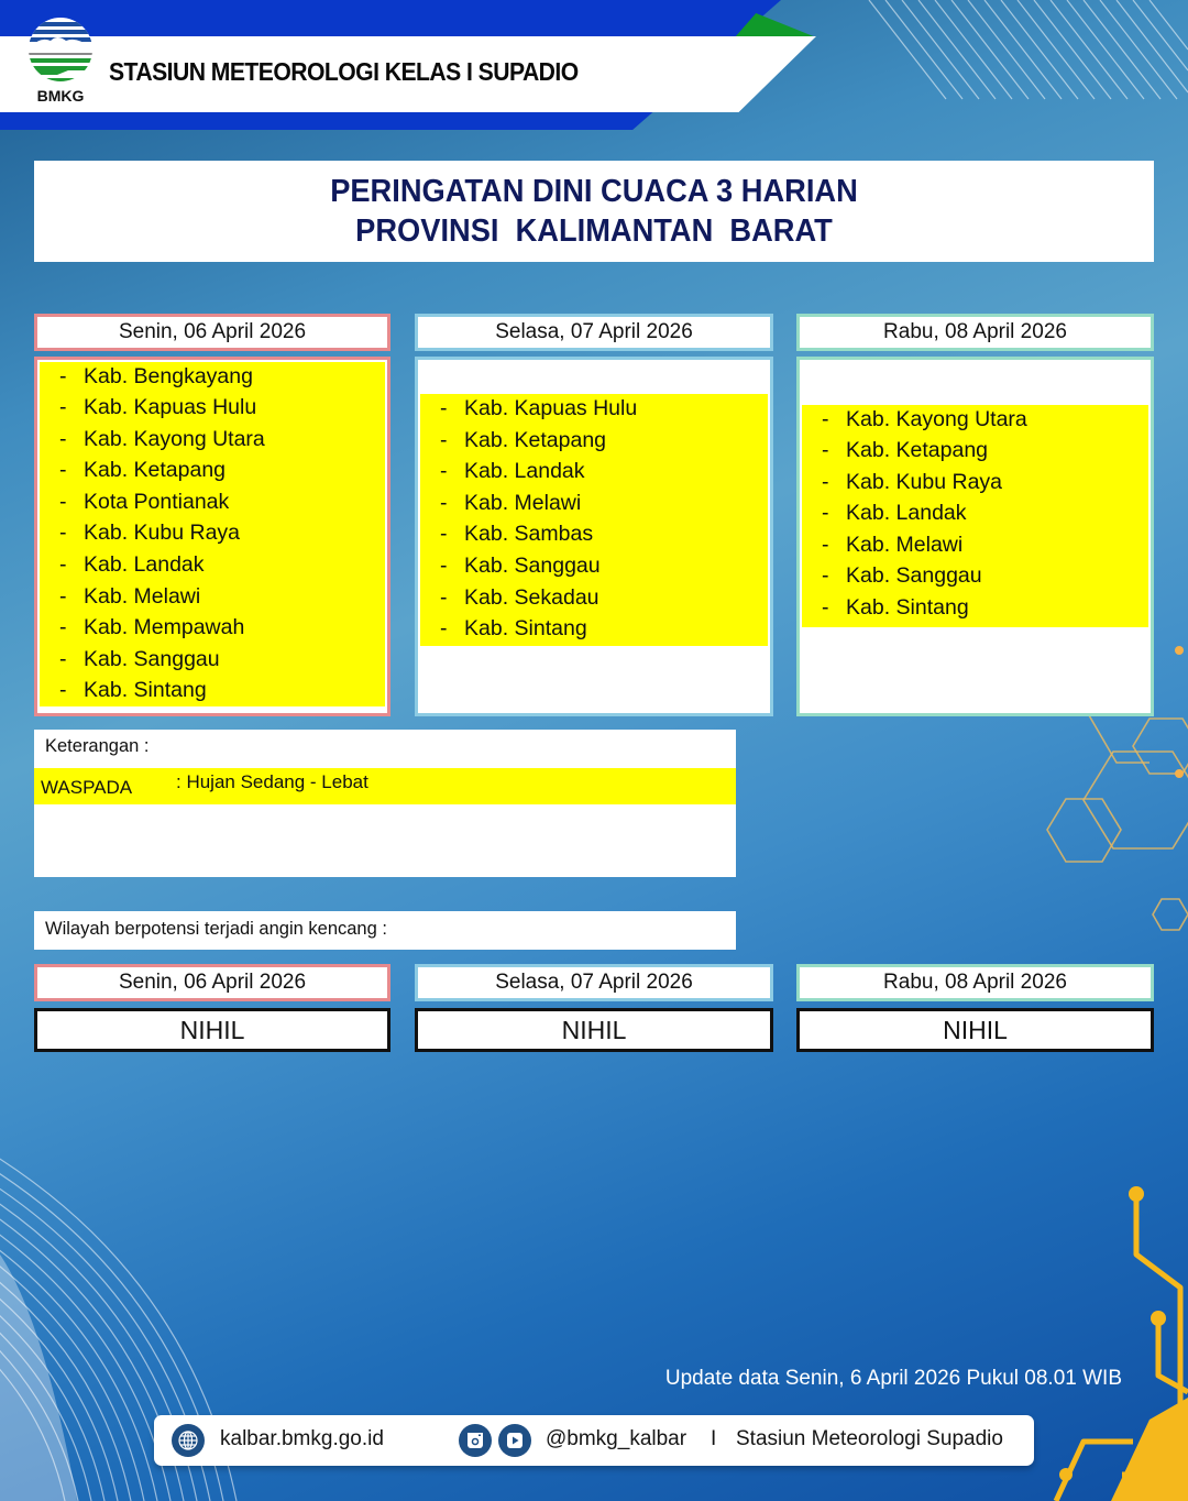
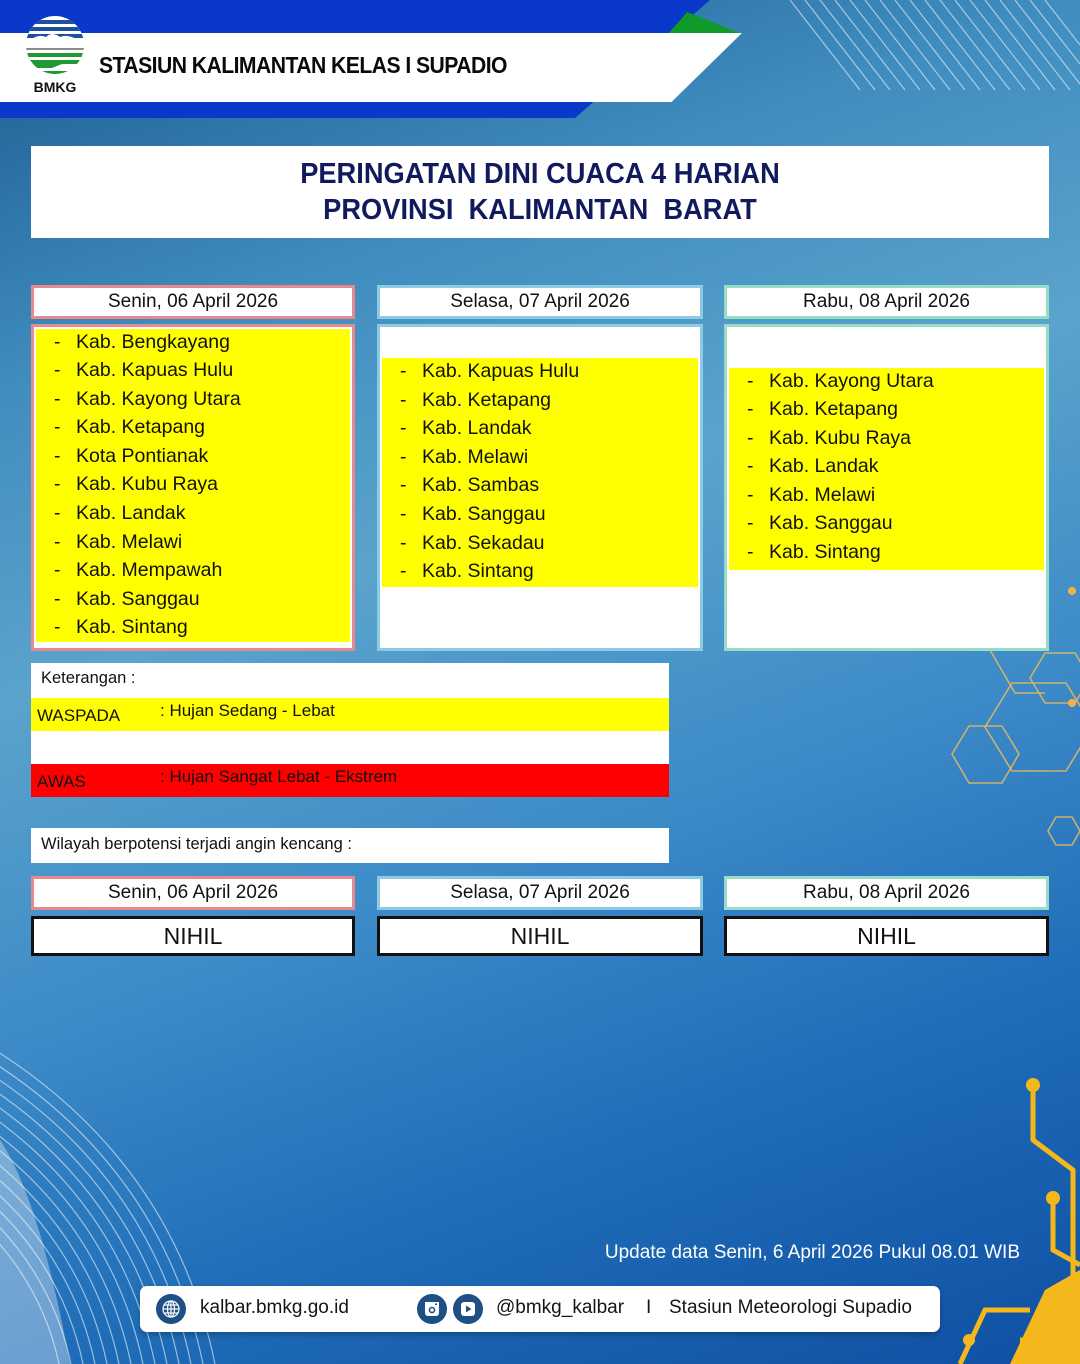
  BMKG
- STASIUN METEOROLOGI KELAS I SUPADIO
+ STASIUN KALIMANTAN KELAS I SUPADIO
- PERINGATAN DINI CUACA 3 HARIAN
+ PERINGATAN DINI CUACA 4 HARIAN
  PROVINSI KALIMANTAN BARAT
  Senin, 06 April 2026
  - Kab. Bengkayang
  - Kab. Kapuas Hulu
  - Kab. Kayong Utara
  - Kab. Ketapang
  - Kota Pontianak
  - Kab. Kubu Raya
  - Kab. Landak
  - Kab. Melawi
  - Kab. Mempawah
  - Kab. Sanggau
  - Kab. Sintang
  Selasa, 07 April 2026
  - Kab. Kapuas Hulu
  - Kab. Ketapang
  - Kab. Landak
  - Kab. Melawi
  - Kab. Sambas
  - Kab. Sanggau
  - Kab. Sekadau
  - Kab. Sintang
  Rabu, 08 April 2026
  - Kab. Kayong Utara
  - Kab. Ketapang
  - Kab. Kubu Raya
  - Kab. Landak
  - Kab. Melawi
  - Kab. Sanggau
  - Kab. Sintang
  Keterangan :
  WASPADA
  : Hujan Sedang - Lebat
+ AWAS
+ : Hujan Sangat Lebat - Ekstrem
  Wilayah berpotensi terjadi angin kencang :
  Senin, 06 April 2026
  NIHIL
  Selasa, 07 April 2026
  NIHIL
  Rabu, 08 April 2026
  NIHIL
  Update data Senin, 6 April 2026 Pukul 08.01 WIB
  kalbar.bmkg.go.id
  @bmkg_kalbar
  I
  Stasiun Meteorologi Supadio
